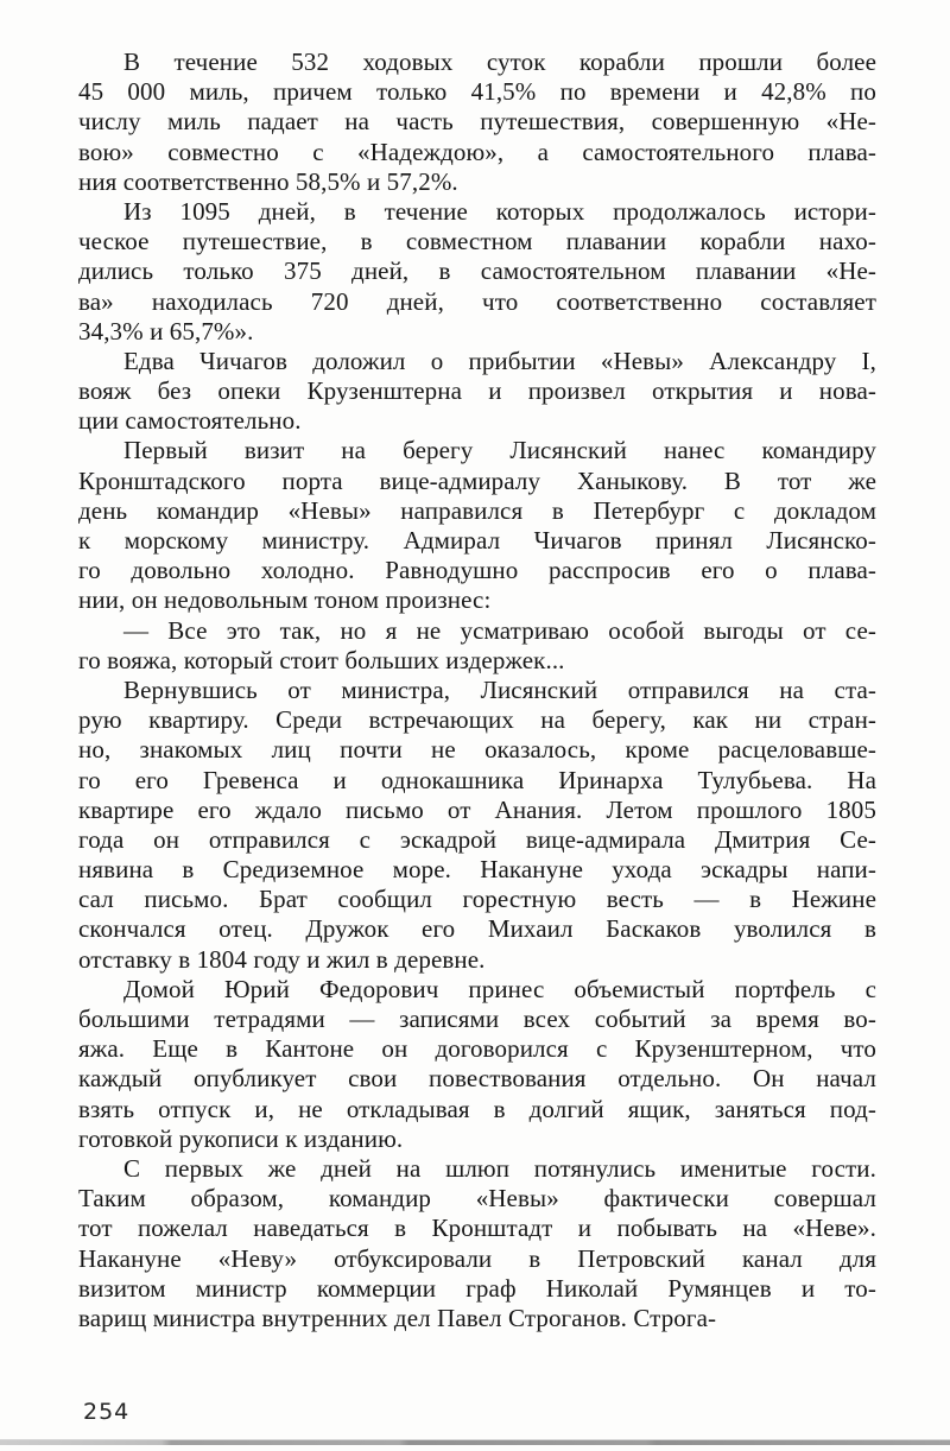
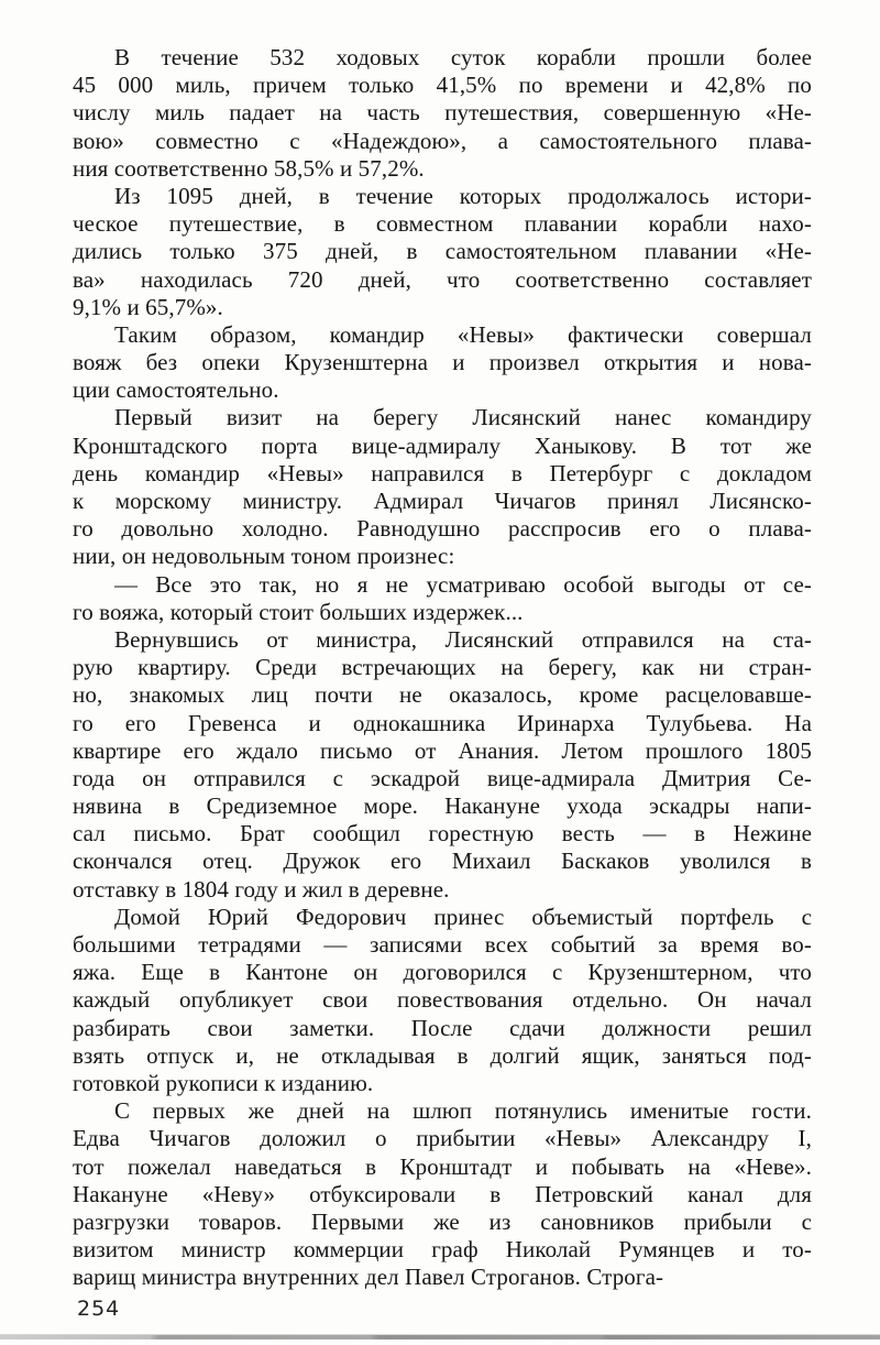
  В течение 532 ходовых суток корабли прошли более
  45 000 миль, причем только 41,5% по времени и 42,8% по
  числу миль падает на часть путешествия, совершенную «Не-
  вою» совместно с «Надеждою», а самостоятельного плава-
  ния соответственно 58,5% и 57,2%.
  Из 1095 дней, в течение которых продолжалось истори-
  ческое путешествие, в совместном плавании корабли нахо-
  дились только 375 дней, в самостоятельном плавании «Не-
  ва» находилась 720 дней, что соответственно составляет
- 34,3% и 65,7%».
+ 9,1% и 65,7%».
- Едва Чичагов доложил о прибытии «Невы» Александру I,
+ Таким образом, командир «Невы» фактически совершал
  вояж без опеки Крузенштерна и произвел открытия и нова-
  ции самостоятельно.
  Первый визит на берегу Лисянский нанес командиру
  Кронштадского порта вице-адмиралу Ханыкову. В тот же
  день командир «Невы» направился в Петербург с докладом
  к морскому министру. Адмирал Чичагов принял Лисянско-
  го довольно холодно. Равнодушно расспросив его о плава-
  нии, он недовольным тоном произнес:
  — Все это так, но я не усматриваю особой выгоды от се-
  го вояжа, который стоит больших издержек...
  Вернувшись от министра, Лисянский отправился на ста-
  рую квартиру. Среди встречающих на берегу, как ни стран-
  но, знакомых лиц почти не оказалось, кроме расцеловавше-
  го его Гревенса и однокашника Иринарха Тулубьева. На
  квартире его ждало письмо от Анания. Летом прошлого 1805
  года он отправился с эскадрой вице-адмирала Дмитрия Се-
  нявина в Средиземное море. Накануне ухода эскадры напи-
  сал письмо. Брат сообщил горестную весть — в Нежине
  скончался отец. Дружок его Михаил Баскаков уволился в
  отставку в 1804 году и жил в деревне.
  Домой Юрий Федорович принес объемистый портфель с
  большими тетрадями — записями всех событий за время во-
  яжа. Еще в Кантоне он договорился с Крузенштерном, что
  каждый опубликует свои повествования отдельно. Он начал
+ разбирать свои заметки. После сдачи должности решил
  взять отпуск и, не откладывая в долгий ящик, заняться под-
  готовкой рукописи к изданию.
  С первых же дней на шлюп потянулись именитые гости.
- Таким образом, командир «Невы» фактически совершал
+ Едва Чичагов доложил о прибытии «Невы» Александру I,
  тот пожелал наведаться в Кронштадт и побывать на «Неве».
  Накануне «Неву» отбуксировали в Петровский канал для
+ разгрузки товаров. Первыми же из сановников прибыли с
  визитом министр коммерции граф Николай Румянцев и то-
  варищ министра внутренних дел Павел Строганов. Строга-
  254
